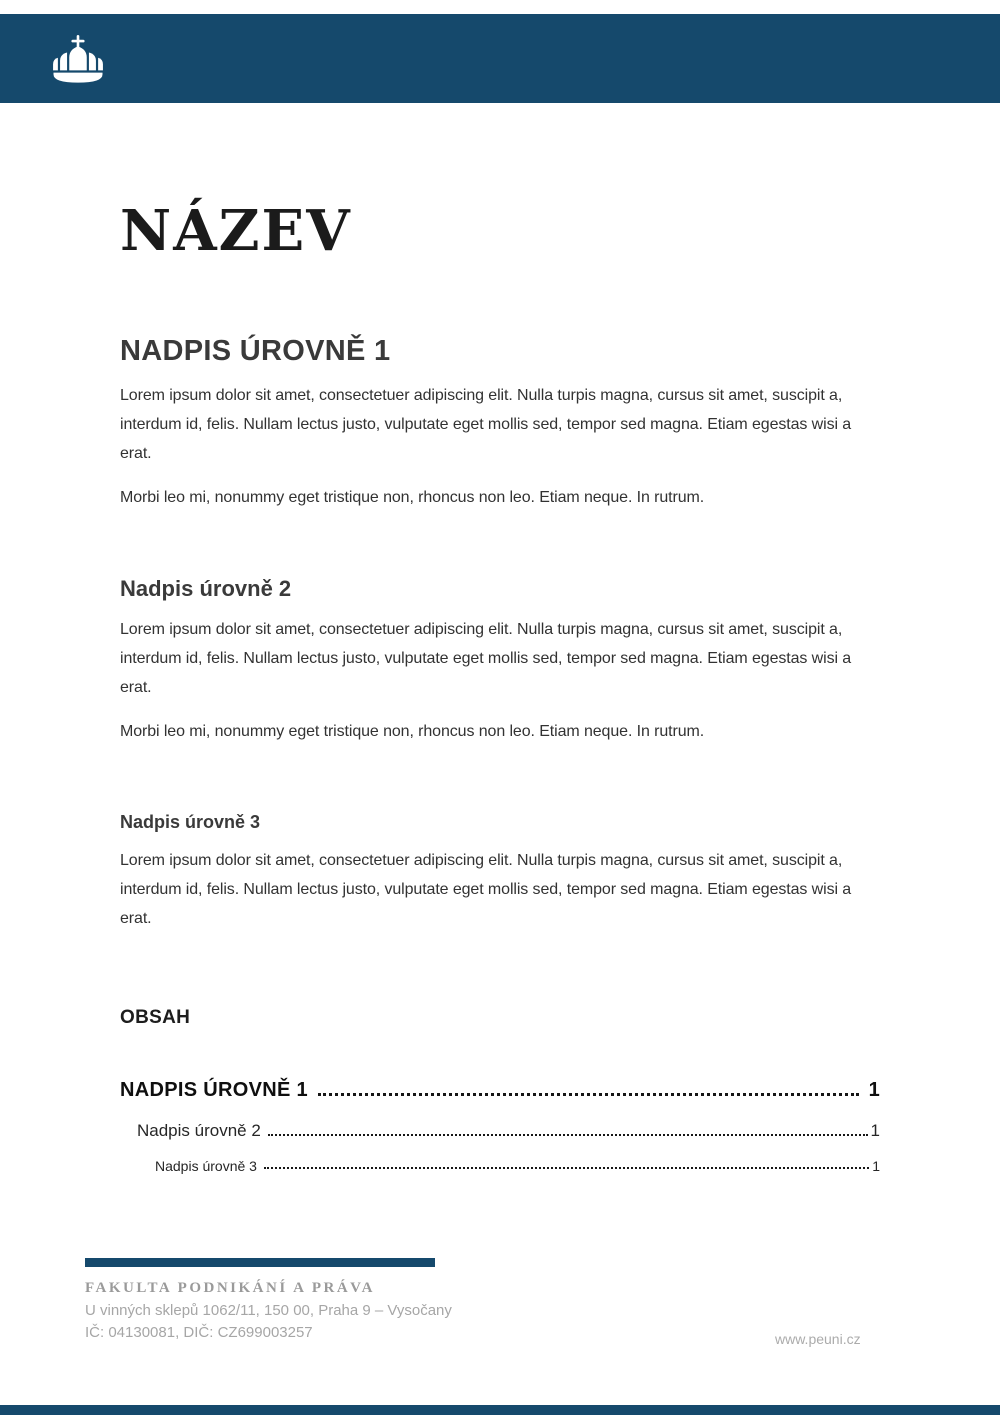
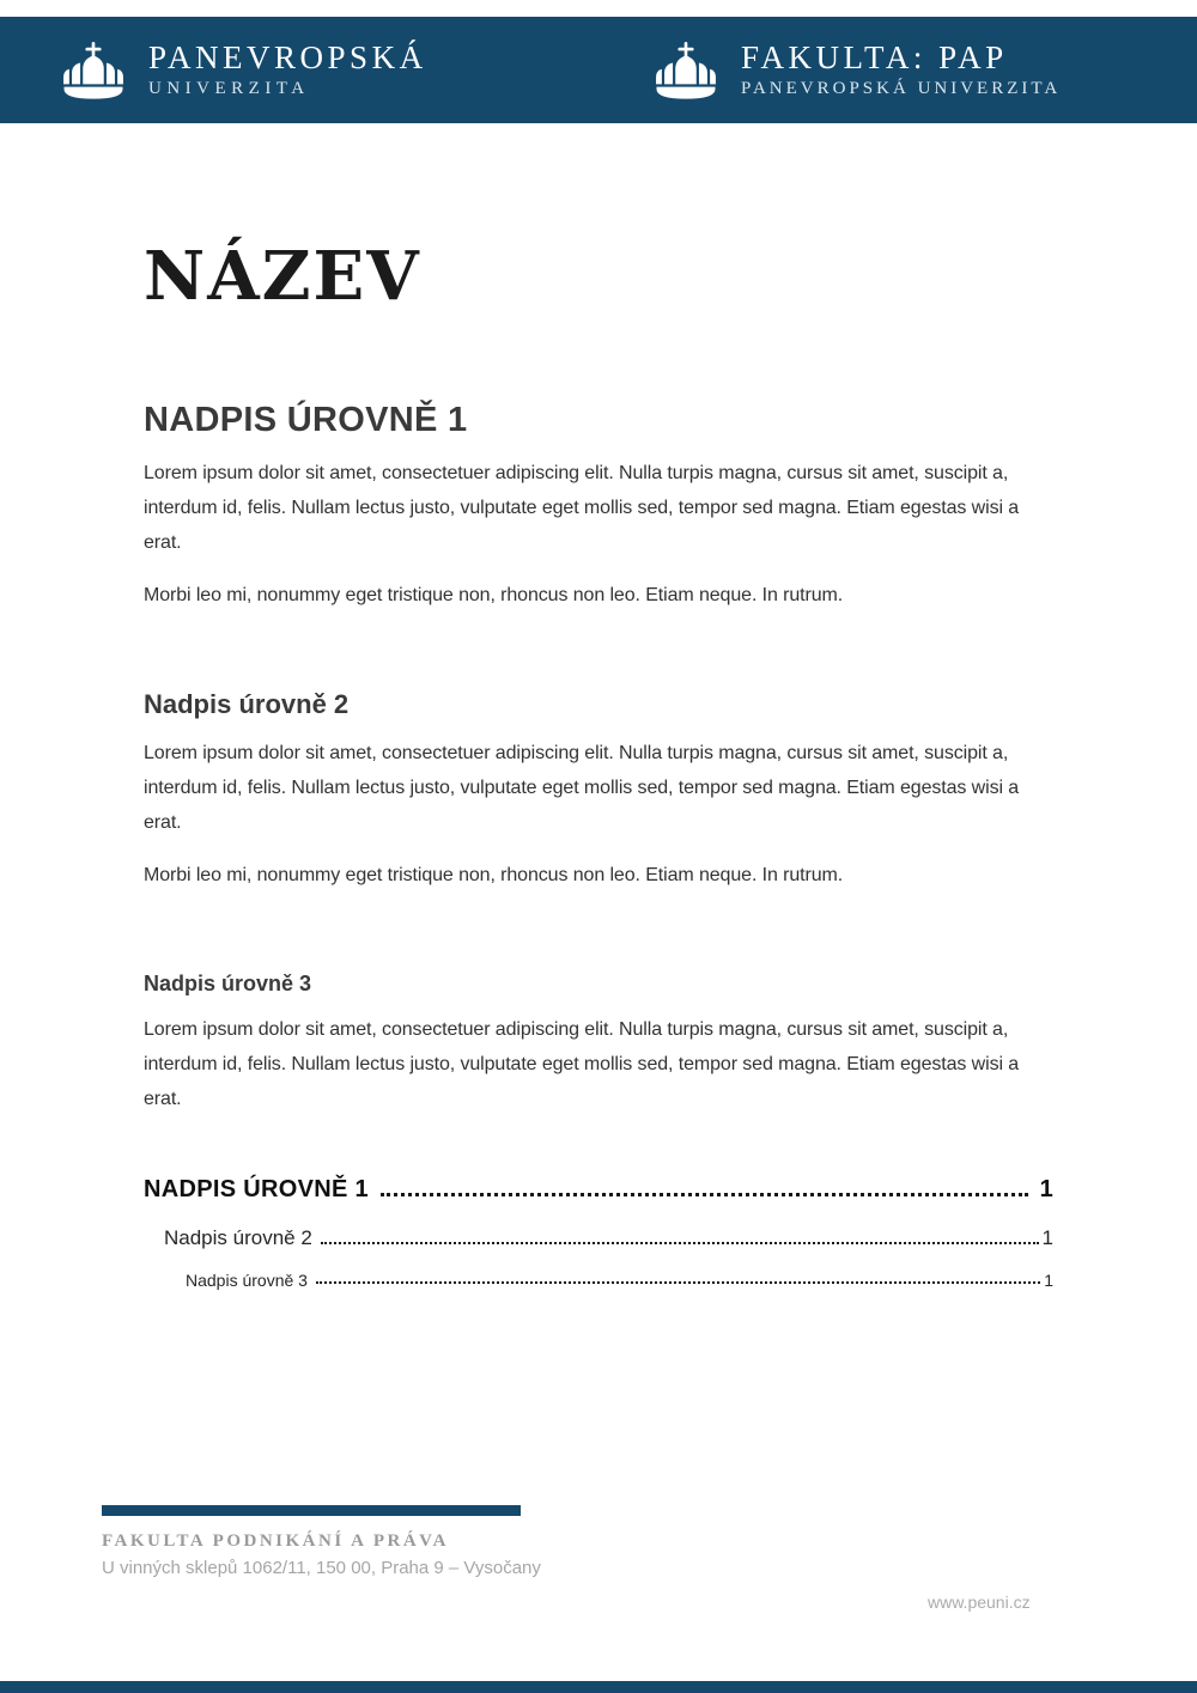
+ PANEVROPSKÁ
+ UNIVERZITA
+ FAKULTA: PAP
+ PANEVROPSKÁ UNIVERZITA
  NÁZEV
  NADPIS ÚROVNĚ 1
  Lorem ipsum dolor sit amet, consectetuer adipiscing elit. Nulla turpis magna, cursus sit amet, suscipit a, interdum id, felis. Nullam lectus justo, vulputate eget mollis sed, tempor sed magna. Etiam egestas wisi a erat.
  Morbi leo mi, nonummy eget tristique non, rhoncus non leo. Etiam neque. In rutrum.
  Nadpis úrovně 2
  Lorem ipsum dolor sit amet, consectetuer adipiscing elit. Nulla turpis magna, cursus sit amet, suscipit a, interdum id, felis. Nullam lectus justo, vulputate eget mollis sed, tempor sed magna. Etiam egestas wisi a erat.
  Morbi leo mi, nonummy eget tristique non, rhoncus non leo. Etiam neque. In rutrum.
  Nadpis úrovně 3
  Lorem ipsum dolor sit amet, consectetuer adipiscing elit. Nulla turpis magna, cursus sit amet, suscipit a, interdum id, felis. Nullam lectus justo, vulputate eget mollis sed, tempor sed magna. Etiam egestas wisi a erat.
- OBSAH
  NADPIS ÚROVNĚ 1
  1
  Nadpis úrovně 2
  1
  Nadpis úrovně 3
  1
  FAKULTA PODNIKÁNÍ A PRÁVA
  U vinných sklepů 1062/11, 150 00, Praha 9 – Vysočany
- IČ: 04130081, DIČ: CZ699003257
  www.peuni.cz
